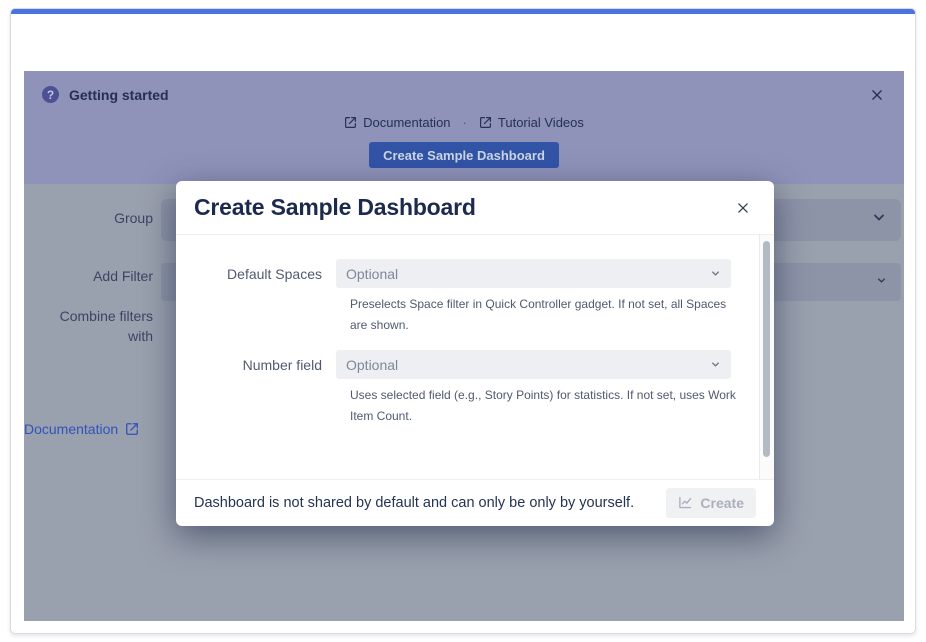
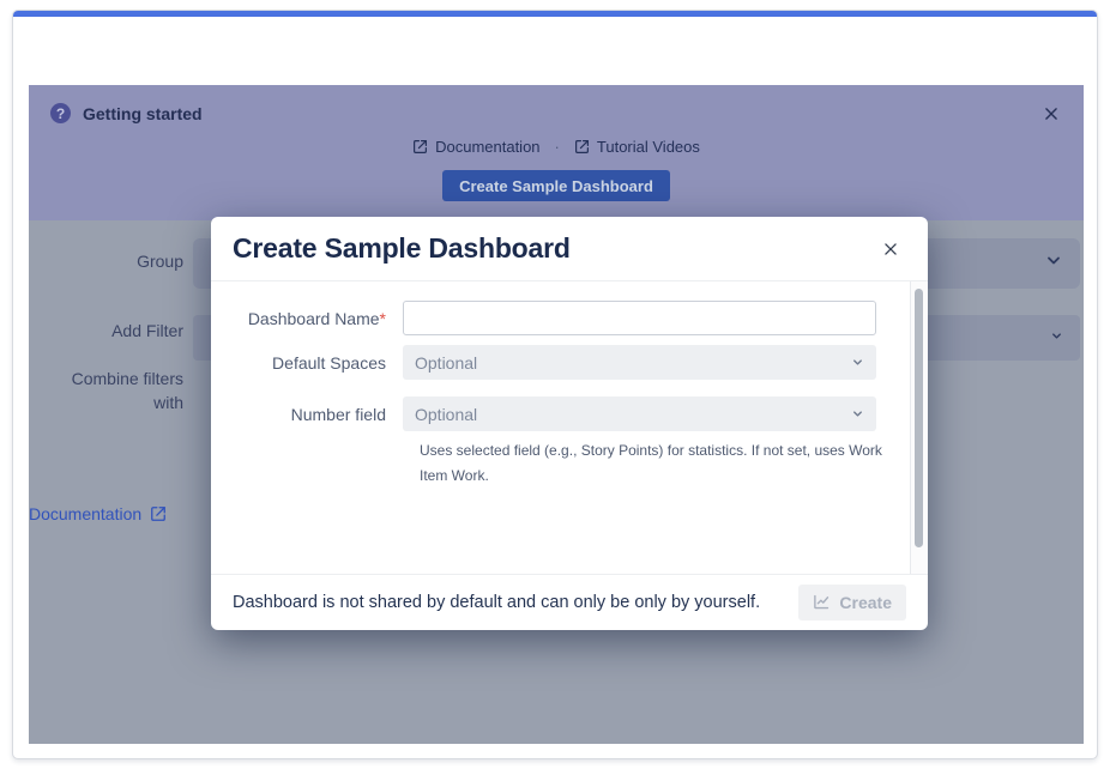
  ?
  Getting started
  Documentation
  ·
  Tutorial Videos
  Create Sample Dashboard
  Group
  Add Filter
  Combine filters with
  Documentation
  Create Sample Dashboard
+ Dashboard Name*
  Default Spaces
  Optional
- Preselects Space filter in Quick Controller gadget. If not set, all Spaces are shown.
  Number field
  Optional
- Uses selected field (e.g., Story Points) for statistics. If not set, uses Work Item Count.
+ Uses selected field (e.g., Story Points) for statistics. If not set, uses Work Item Work.
  Dashboard is not shared by default and can only be only by yourself.
  Create
